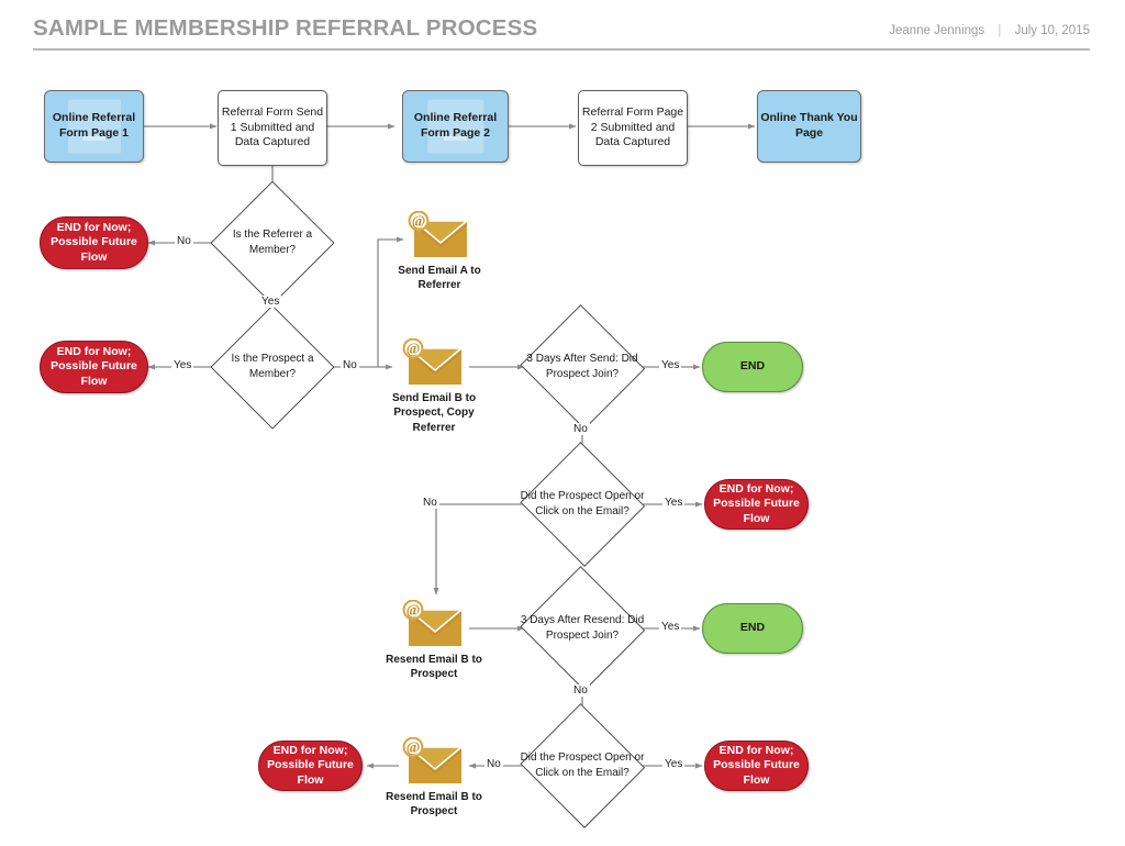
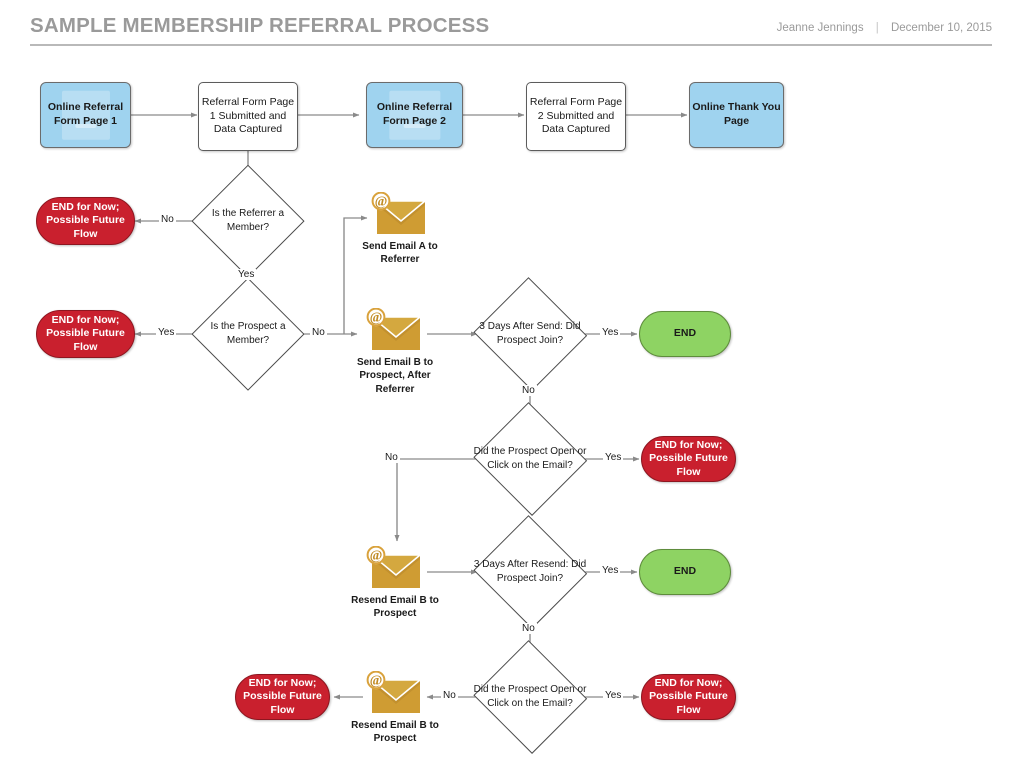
  SAMPLE MEMBERSHIP REFERRAL PROCESS
- Jeanne Jennings | July 10, 2015
+ Jeanne Jennings | December 10, 2015
  Online Referral Form Page 1
- Referral Form Send 1 Submitted and Data Captured
+ Referral Form Page 1 Submitted and Data Captured
  Online Referral Form Page 2
  Referral Form Page 2 Submitted and Data Captured
  Online Thank You Page
  Is the Referrer a Member?
  END for Now; Possible Future Flow
  @
  Send Email A to Referrer
  Is the Prospect a Member?
  END for Now; Possible Future Flow
  @
- Send Email B to Prospect, Copy Referrer
+ Send Email B to Prospect, After Referrer
  3 Days After Send: Did Prospect Join?
  END
  Did the Prospect Open or Click on the Email?
  END for Now; Possible Future Flow
  @
  Resend Email B to Prospect
  3 Days After Resend: Did Prospect Join?
  END
  Did the Prospect Open or Click on the Email?
  END for Now; Possible Future Flow
  @
  Resend Email B to Prospect
  END for Now; Possible Future Flow
  No
  Yes
  Yes
  No
  Yes
  No
  Yes
  No
  Yes
  No
  Yes
  No
